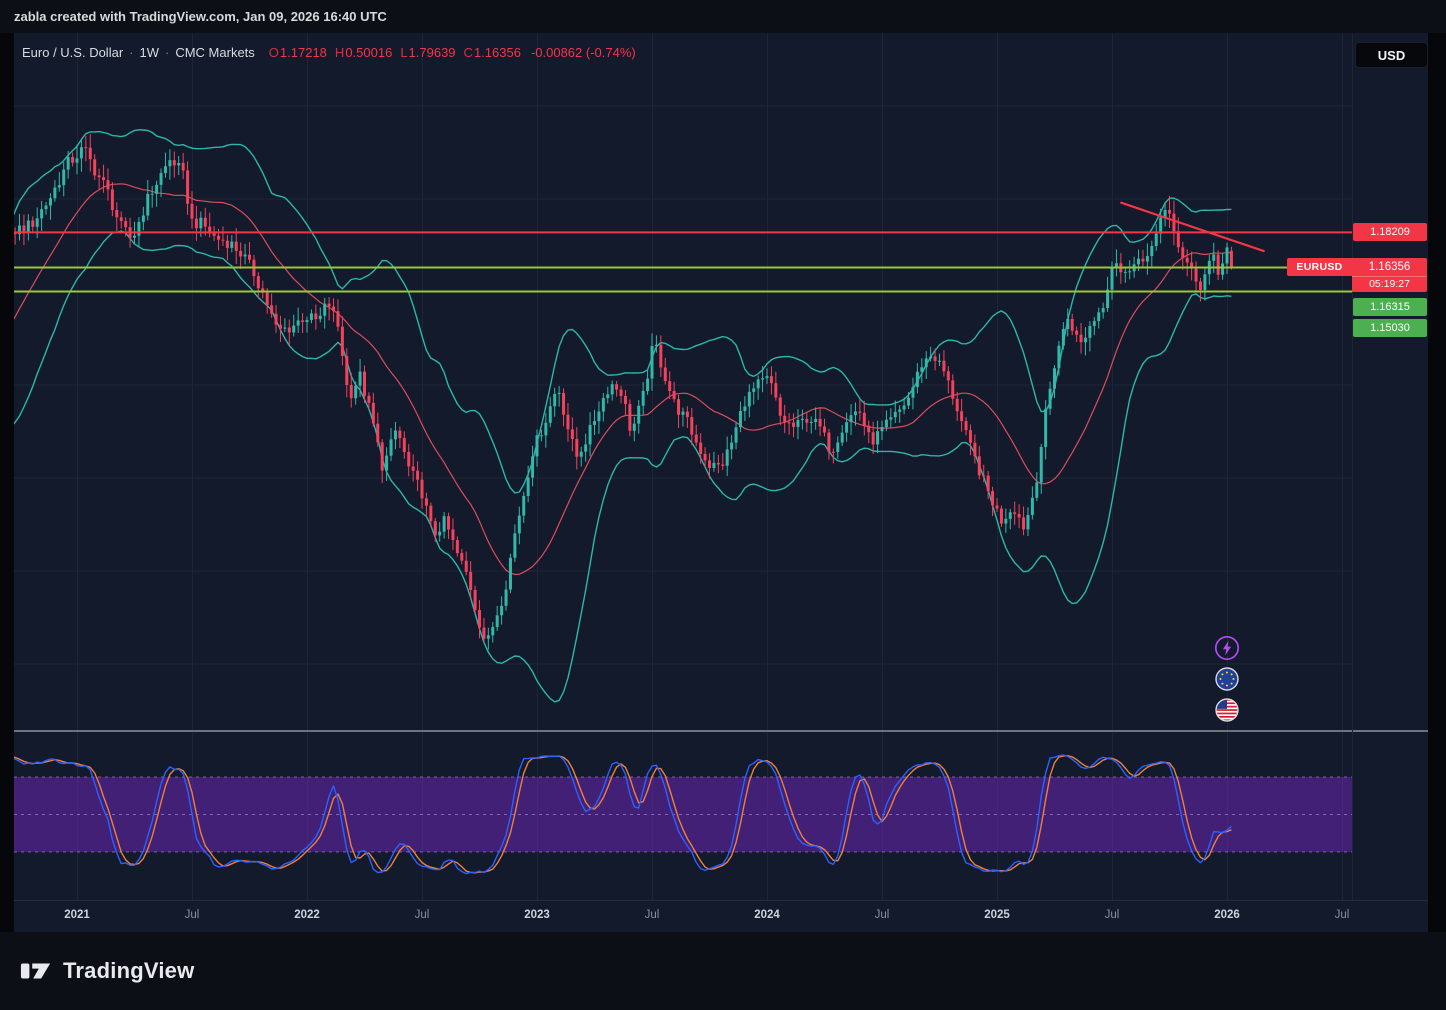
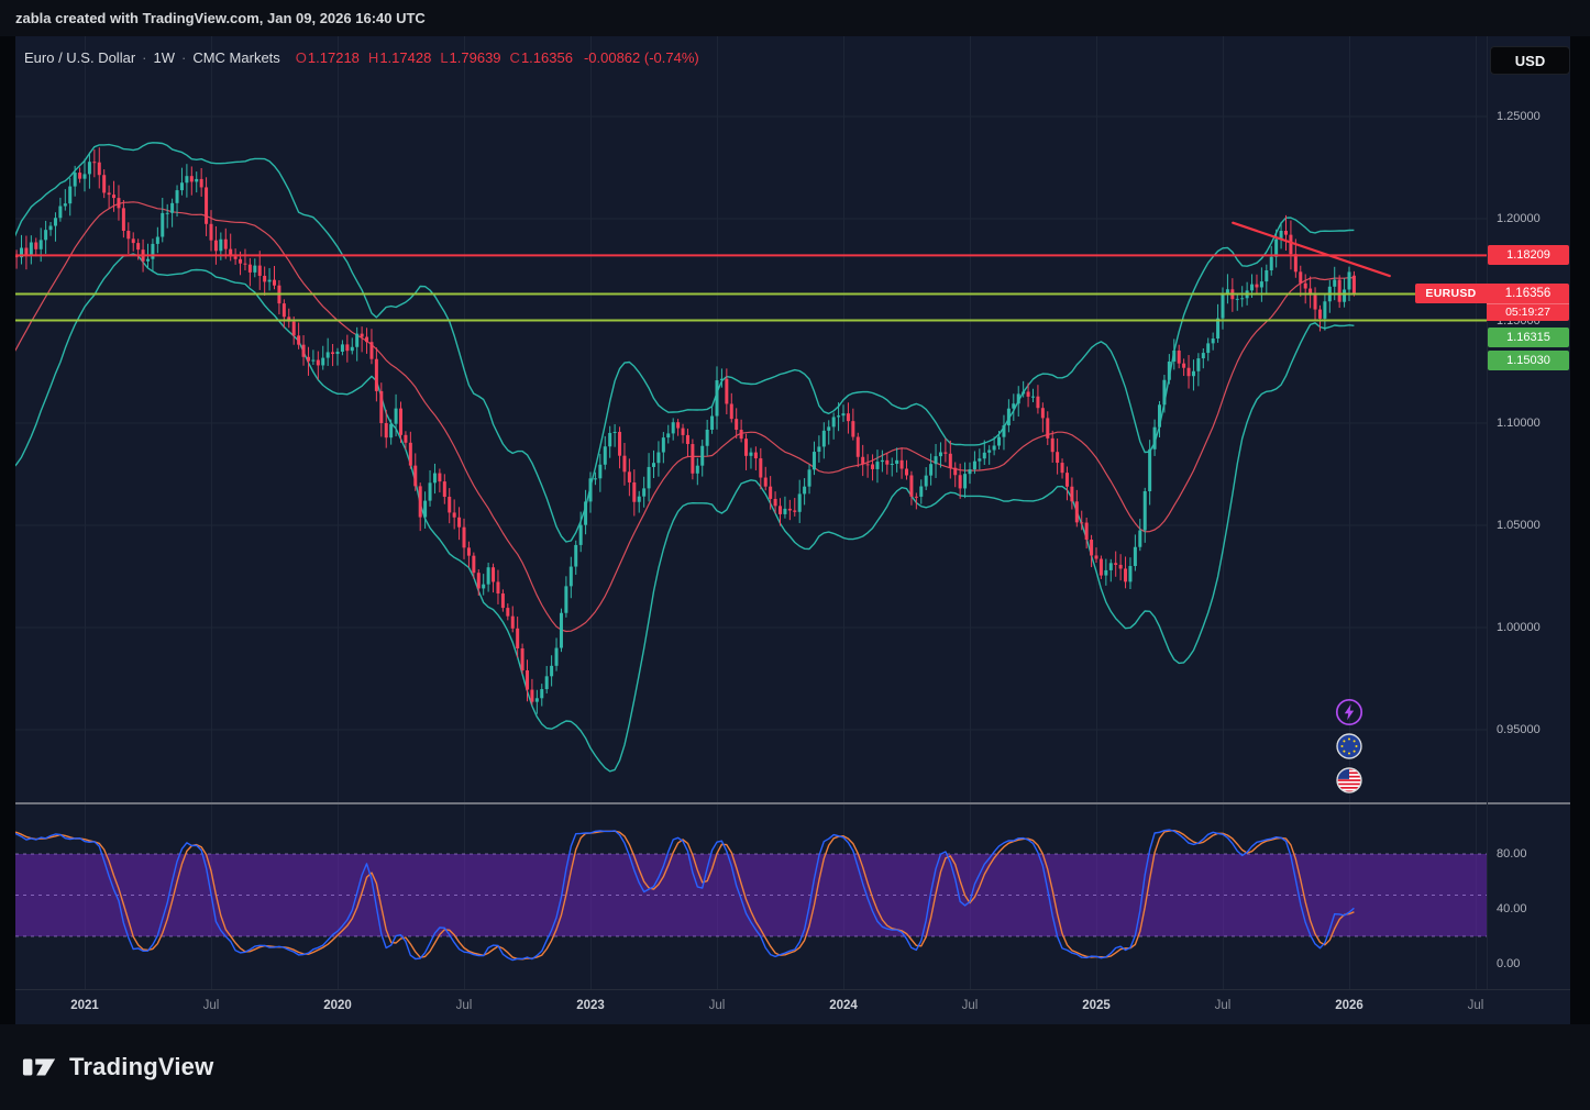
  zabla created with TradingView.com, Jan 09, 2026 16:40 UTC
  Euro / U.S. Dollar
  ·
  1W
  ·
  CMC Markets
  O1.17218
- H0.50016
+ H1.17428
  L1.79639
  C1.16356
  -0.00862 (-0.74%)
  USD
+ 1.25000
+ 1.20000
+ 1.15000
+ 1.10000
+ 1.05000
+ 1.00000
+ 0.95000
+ 80.00
+ 40.00
+ 0.00
  2021
  Jul
- 2022
+ 2020
  Jul
  2023
  Jul
  2024
  Jul
  2025
  Jul
  2026
  Jul
  1.18209
  EURUSD
  1.16356
  05:19:27
  1.16315
  1.15030
  TradingView
